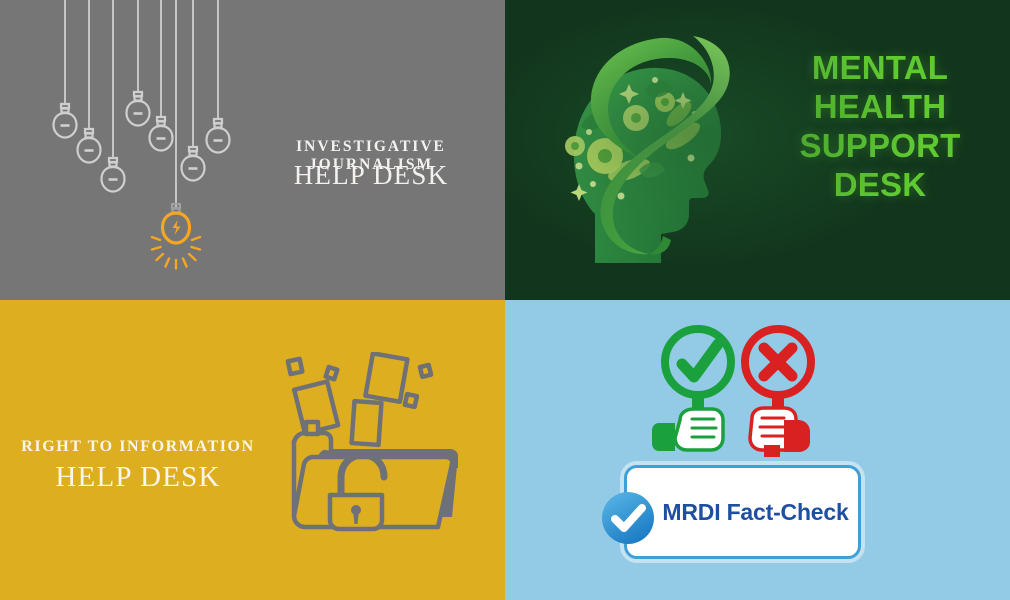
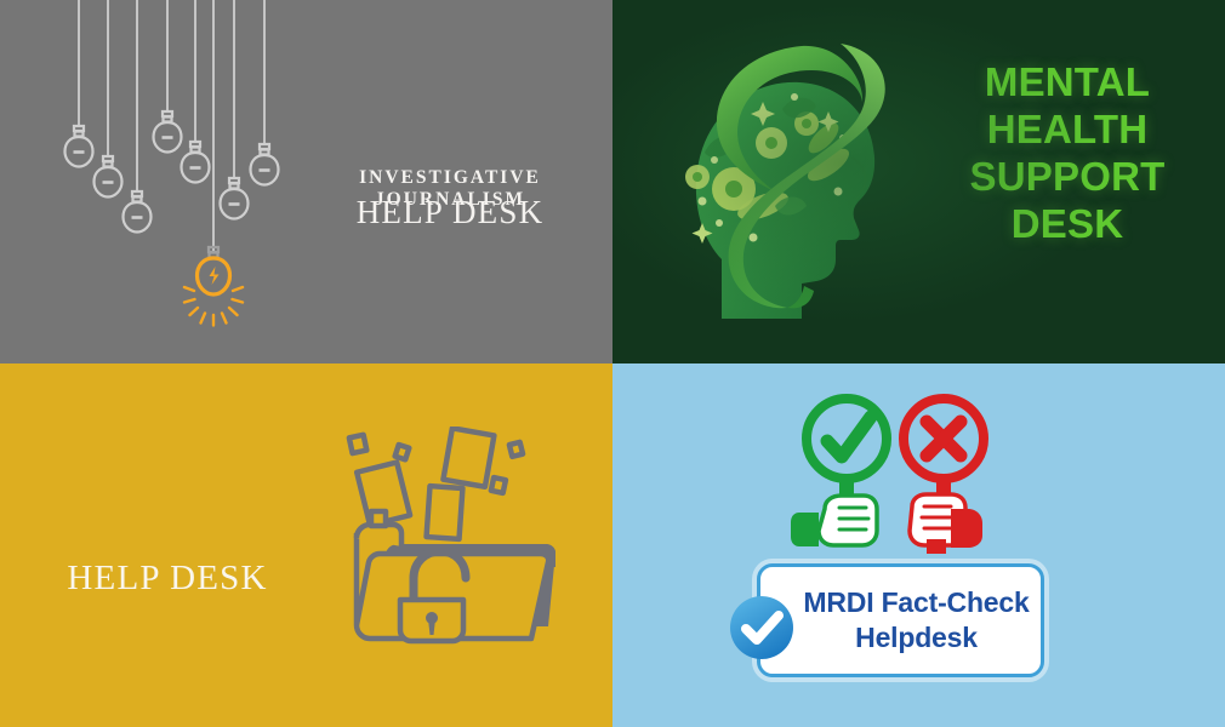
  INVESTIGATIVE JOURNALISM
  HELP DESK
- RIGHT TO INFORMATION
  HELP DESK
  MRDI Fact-Check
+ Helpdesk
